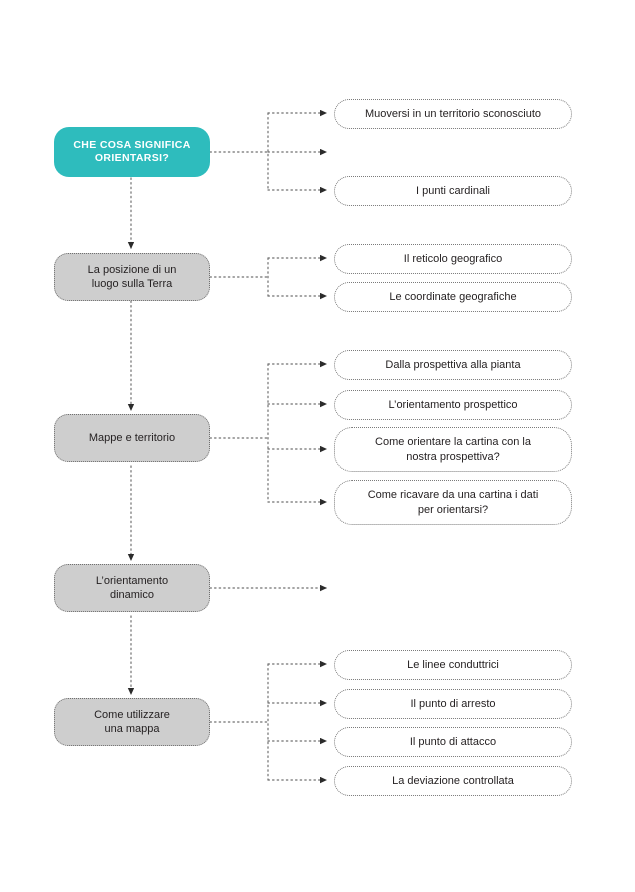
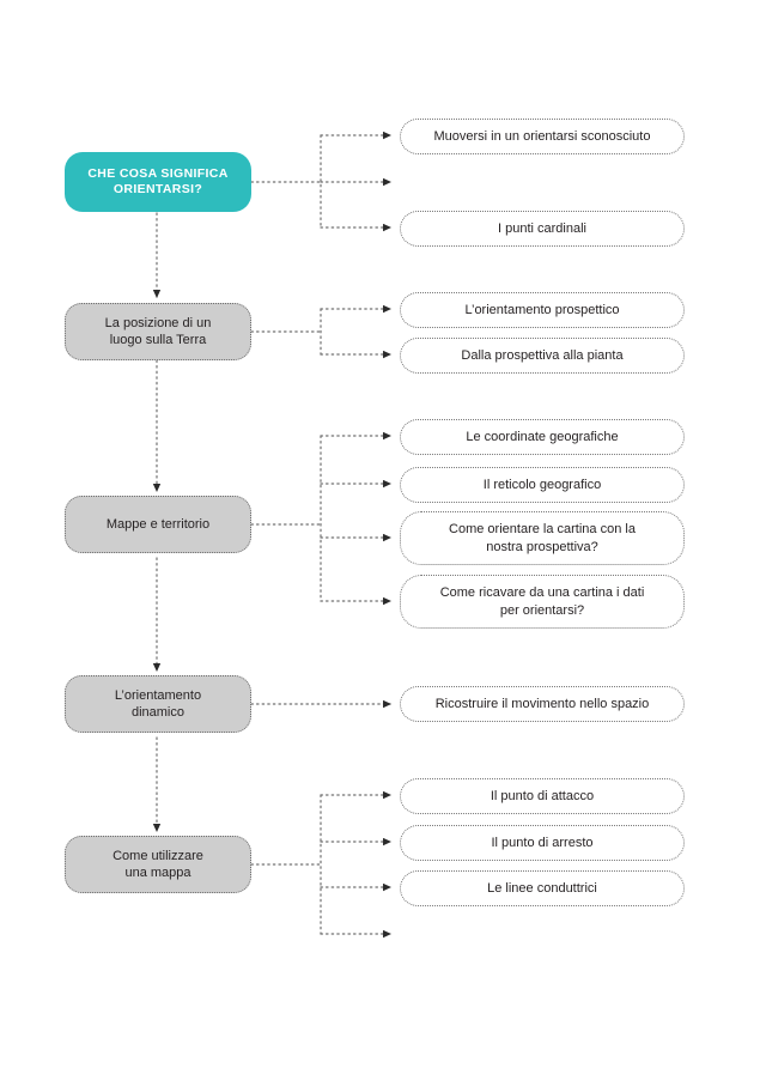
  CHE COSA SIGNIFICA
  ORIENTARSI?
- Muoversi in un territorio sconosciuto
+ Muoversi in un orientarsi sconosciuto
  I punti cardinali
  La posizione di un
  luogo sulla Terra
- Il reticolo geografico
+ L’orientamento prospettico
- Le coordinate geografiche
+ Dalla prospettiva alla pianta
  Mappe e territorio
- Dalla prospettiva alla pianta
+ Le coordinate geografiche
- L’orientamento prospettico
+ Il reticolo geografico
  Come orientare la cartina con la
  nostra prospettiva?
  Come ricavare da una cartina i dati
  per orientarsi?
  L’orientamento
  dinamico
+ Ricostruire il movimento nello spazio
  Come utilizzare
  una mappa
- Le linee conduttrici
+ Il punto di attacco
  Il punto di arresto
- Il punto di attacco
+ Le linee conduttrici
- La deviazione controllata
